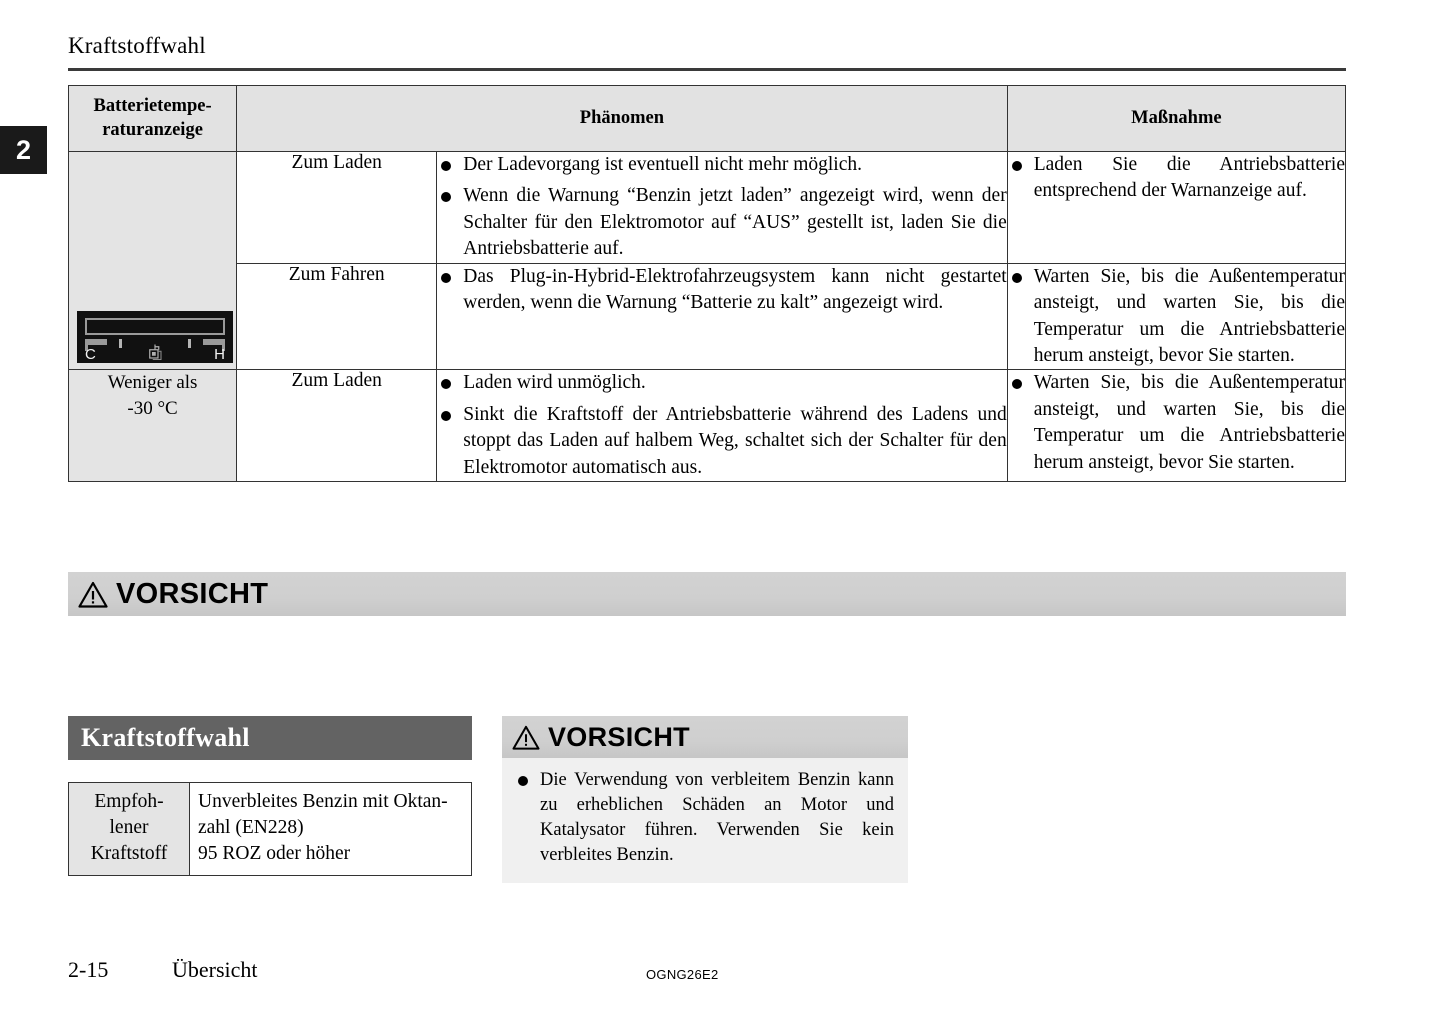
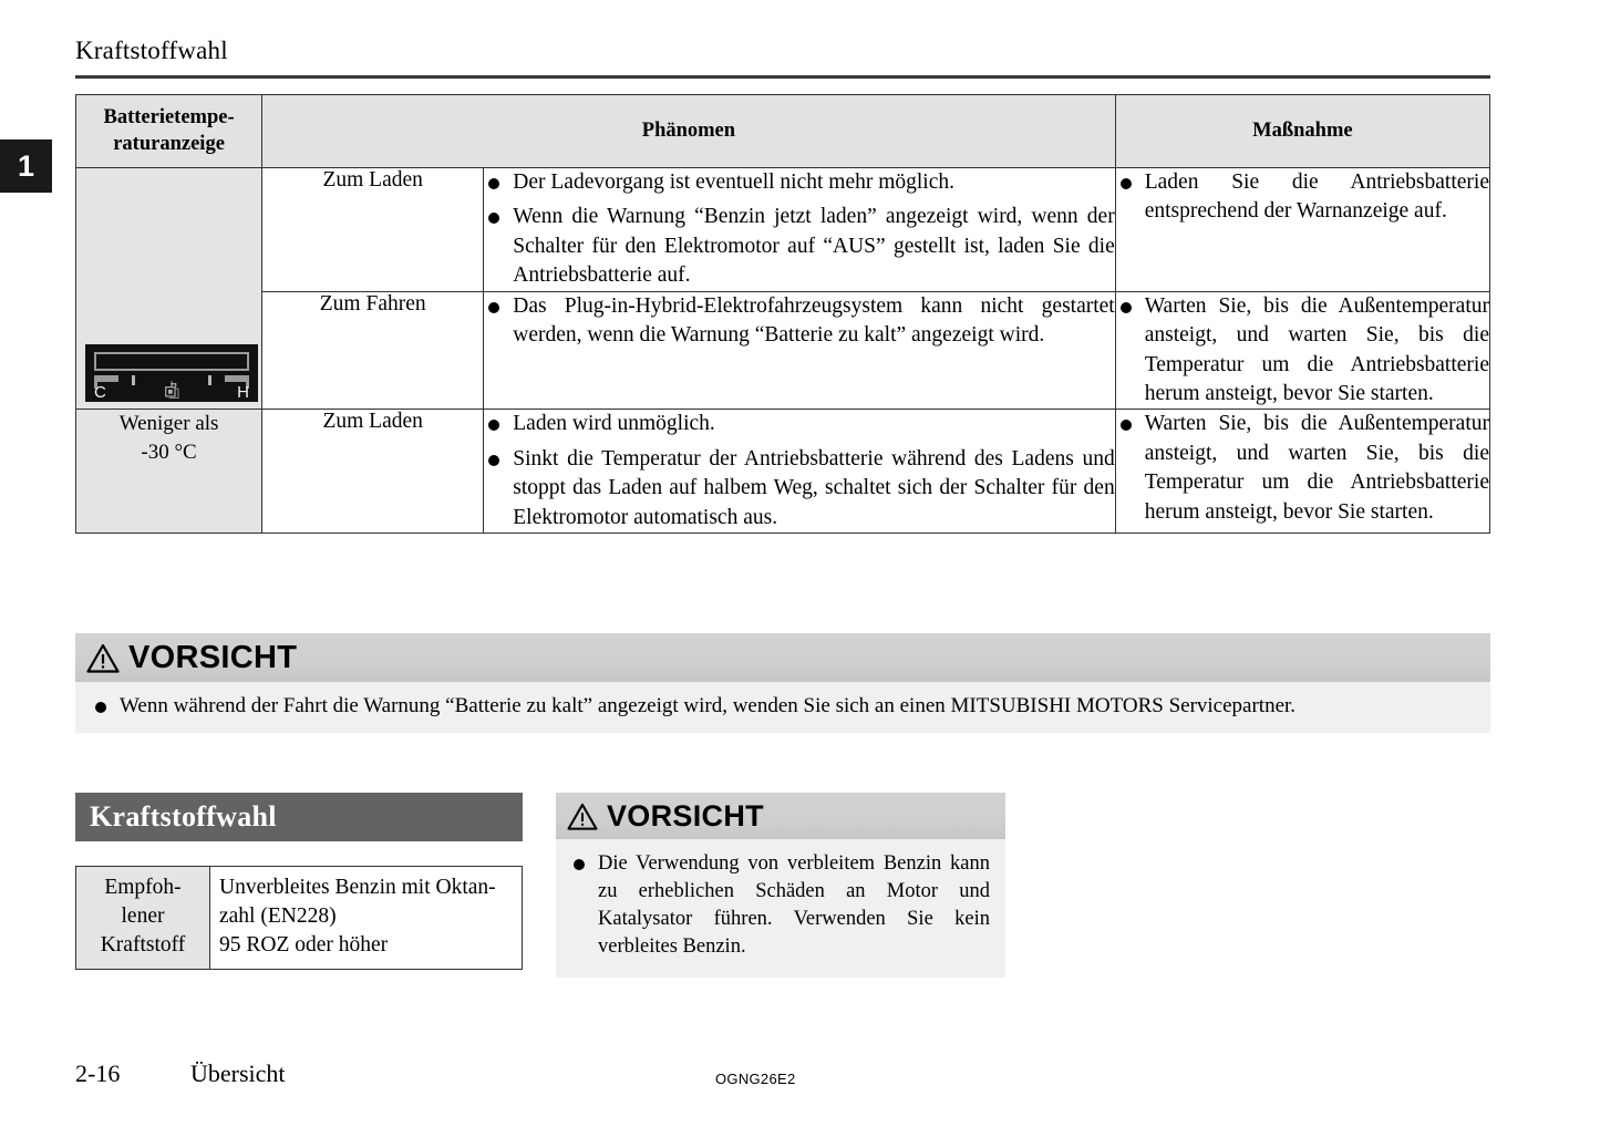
- 2
+ 1
  Kraftstoffwahl
  Batterietempe- raturanzeige	Phänomen	Maßnahme
  C H	Zum Laden	Der Ladevorgang ist eventuell nicht mehr möglich. Wenn die Warnung “Benzin jetzt laden” angezeigt wird, wenn der Schalter für den Elektromotor auf “AUS” gestellt ist, laden Sie die Antriebsbatterie auf.	Laden Sie die Antriebsbatterie entsprechend der Warnanzeige auf.
  Zum Fahren	Das Plug-in-Hybrid-Elektrofahrzeugsystem kann nicht gestartet werden, wenn die Warnung “Batterie zu kalt” angezeigt wird.	Warten Sie, bis die Außentemperatur ansteigt, und warten Sie, bis die Temperatur um die Antriebsbatterie herum ansteigt, bevor Sie starten.
- Weniger als -30 °C	Zum Laden	Laden wird unmöglich. Sinkt die Kraftstoff der Antriebsbatterie während des Ladens und stoppt das Laden auf halbem Weg, schaltet sich der Schalter für den Elektromotor automatisch aus.	Warten Sie, bis die Außentemperatur ansteigt, und warten Sie, bis die Temperatur um die Antriebsbatterie herum ansteigt, bevor Sie starten.
+ Weniger als -30 °C	Zum Laden	Laden wird unmöglich. Sinkt die Temperatur der Antriebsbatterie während des Ladens und stoppt das Laden auf halbem Weg, schaltet sich der Schalter für den Elektromotor automatisch aus.	Warten Sie, bis die Außentemperatur ansteigt, und warten Sie, bis die Temperatur um die Antriebsbatterie herum ansteigt, bevor Sie starten.
  VORSICHT
+ Wenn während der Fahrt die Warnung “Batterie zu kalt” angezeigt wird, wenden Sie sich an einen MITSUBISHI MOTORS Servicepartner.
  Kraftstoffwahl
  Empfoh- lener Kraftstoff	Unverbleites Benzin mit Oktan- zahl (EN228) 95 ROZ oder höher
  VORSICHT
  Die Verwendung von verbleitem Benzin kann zu erheblichen Schäden an Motor und Katalysator führen. Verwenden Sie kein verbleites Benzin.
- 2-15
+ 2-16
  Übersicht
  OGNG26E2
